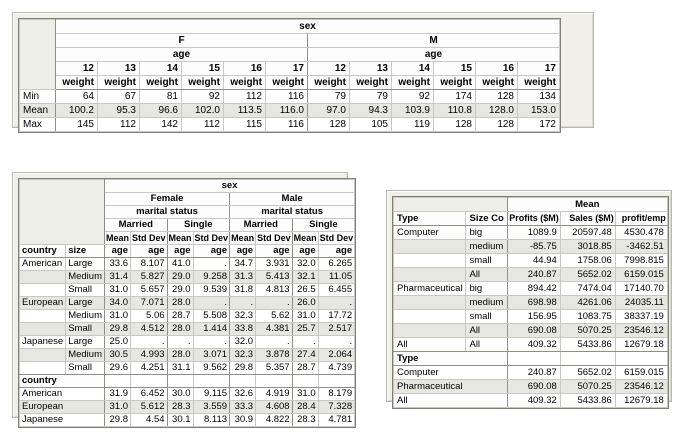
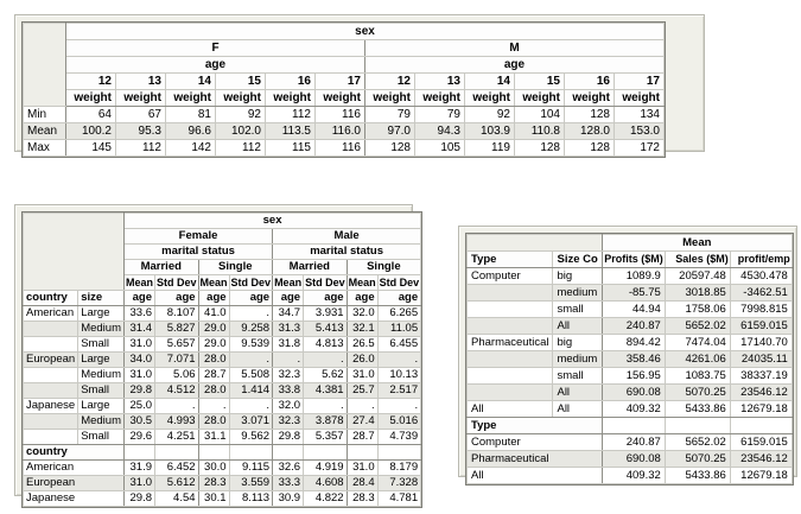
  	sex
  F	M
  age	age
  12	13	14	15	16	17	12	13	14	15	16	17
  weight	weight	weight	weight	weight	weight	weight	weight	weight	weight	weight	weight
- Min	64	67	81	92	112	116	79	79	92	174	128	134
+ Min	64	67	81	92	112	116	79	79	92	104	128	134
  Mean	100.2	95.3	96.6	102.0	113.5	116.0	97.0	94.3	103.9	110.8	128.0	153.0
  Max	145	112	142	112	115	116	128	105	119	128	128	172
  	sex
  Female	Male
  marital status	marital status
  Married	Single	Married	Single
  Mean	Std Dev	Mean	Std Dev	Mean	Std Dev	Mean	Std Dev
  country	size	age	age	age	age	age	age	age	age
  American	Large	33.6	8.107	41.0	.	34.7	3.931	32.0	6.265
  	Medium	31.4	5.827	29.0	9.258	31.3	5.413	32.1	11.05
  	Small	31.0	5.657	29.0	9.539	31.8	4.813	26.5	6.455
  European	Large	34.0	7.071	28.0	.	.	.	26.0	.
- 	Medium	31.0	5.06	28.7	5.508	32.3	5.62	31.0	17.72
+ 	Medium	31.0	5.06	28.7	5.508	32.3	5.62	31.0	10.13
  	Small	29.8	4.512	28.0	1.414	33.8	4.381	25.7	2.517
  Japanese	Large	25.0	.	.	.	32.0	.	.	.
- 	Medium	30.5	4.993	28.0	3.071	32.3	3.878	27.4	2.064
+ 	Medium	30.5	4.993	28.0	3.071	32.3	3.878	27.4	5.016
  	Small	29.6	4.251	31.1	9.562	29.8	5.357	28.7	4.739
  country
  American	31.9	6.452	30.0	9.115	32.6	4.919	31.0	8.179
  European	31.0	5.612	28.3	3.559	33.3	4.608	28.4	7.328
  Japanese	29.8	4.54	30.1	8.113	30.9	4.822	28.3	4.781
  	Mean
  Type	Size Co	Profits ($M)	Sales ($M)	profit/emp
  Computer	big	1089.9	20597.48	4530.478
  	medium	-85.75	3018.85	-3462.51
  	small	44.94	1758.06	7998.815
  	All	240.87	5652.02	6159.015
  Pharmaceutical	big	894.42	7474.04	17140.70
- 	medium	698.98	4261.06	24035.11
+ 	medium	358.46	4261.06	24035.11
  	small	156.95	1083.75	38337.19
  	All	690.08	5070.25	23546.12
  All	All	409.32	5433.86	12679.18
  Type
  Computer	240.87	5652.02	6159.015
  Pharmaceutical	690.08	5070.25	23546.12
  All	409.32	5433.86	12679.18
